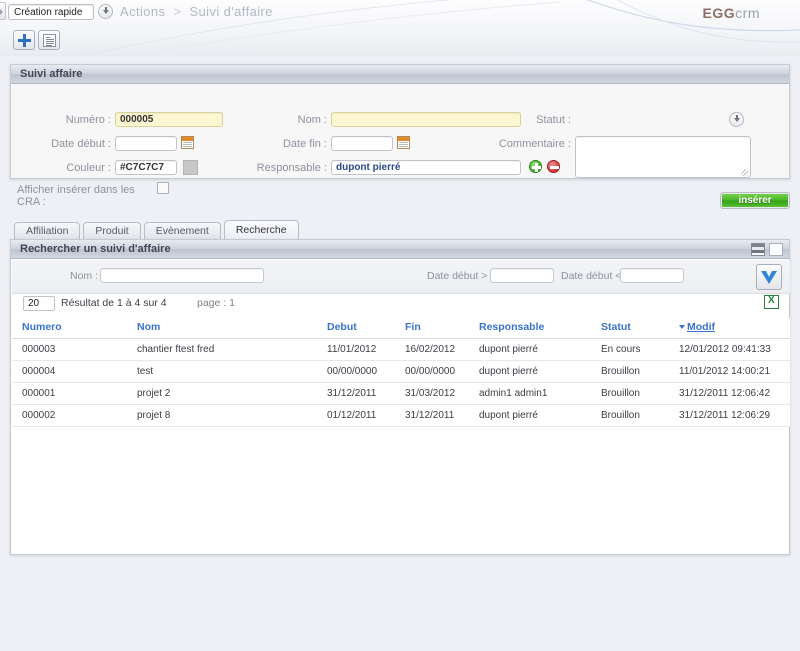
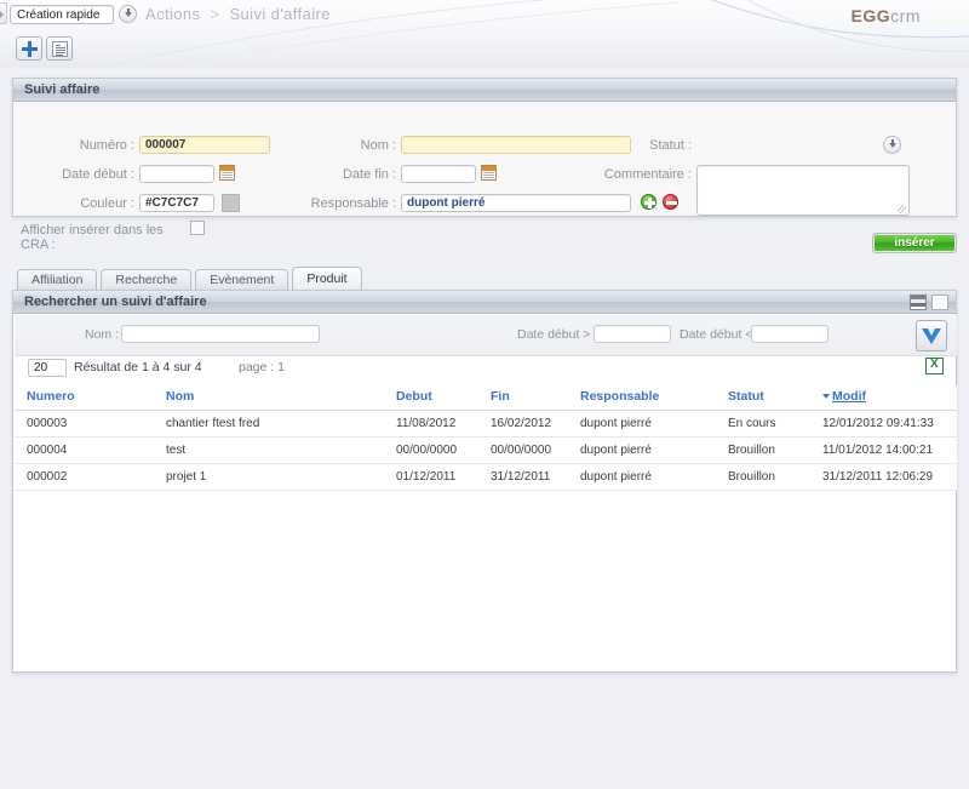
  Création rapide
  Actions > Suivi d'affaire
  EGGcrm
  Suivi affaire
  Numéro :
- 000005
+ 000007
  Nom :
  Statut :
  Date début :
  Date fin :
  Commentaire :
  Couleur :
  #C7C7C7
  Responsable :
  dupont pierré
  Afficher insérer dans les CRA :
  insérer
  Affiliation
- Produit
+ Recherche
  Evènement
- Recherche
+ Produit
  Rechercher un suivi d'affaire
  Nom :
  Date début >
  Date début <
  20
  Résultat de 1 à 4 sur 4
  page : 1
  Numero	Nom	Debut	Fin	Responsable	Statut	Modif
- 000003	chantier ftest fred	11/01/2012	16/02/2012	dupont pierré	En cours	12/01/2012 09:41:33
+ 000003	chantier ftest fred	11/08/2012	16/02/2012	dupont pierré	En cours	12/01/2012 09:41:33
  000004	test	00/00/0000	00/00/0000	dupont pierré	Brouillon	11/01/2012 14:00:21
- 000001	projet 2	31/12/2011	31/03/2012	admin1 admin1	Brouillon	31/12/2011 12:06:42
- 000002	projet 8	01/12/2011	31/12/2011	dupont pierré	Brouillon	31/12/2011 12:06:29
+ 000002	projet 1	01/12/2011	31/12/2011	dupont pierré	Brouillon	31/12/2011 12:06:29
